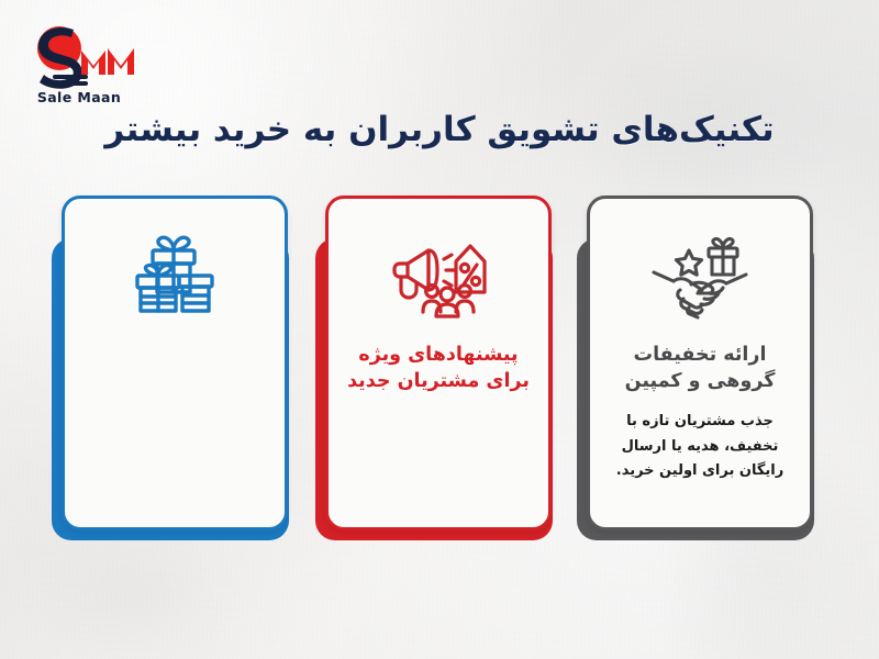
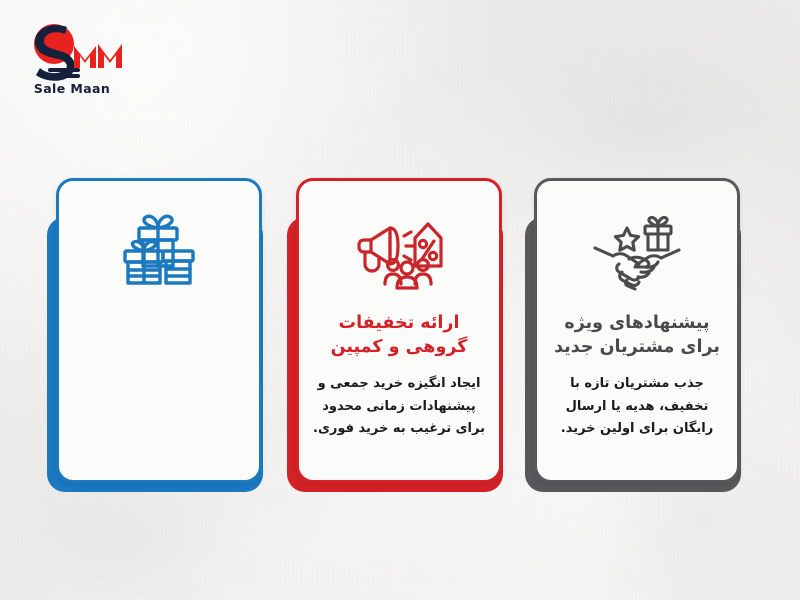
  Sale Maan
- تکنیک‌های تشویق کاربران به خرید بیشتر
- پیشنهادهای ویژه برای مشتریان جدید
+ ارائه تخفیفات گروهی و کمپین
+ ایجاد انگیزه خرید جمعی و پیشنهادات زمانی محدود برای ترغیب به خرید فوری.
- ارائه تخفیفات گروهی و کمپین
+ پیشنهادهای ویژه برای مشتریان جدید
  جذب مشتریان تازه با تخفیف، هدیه یا ارسال رایگان برای اولین خرید.
